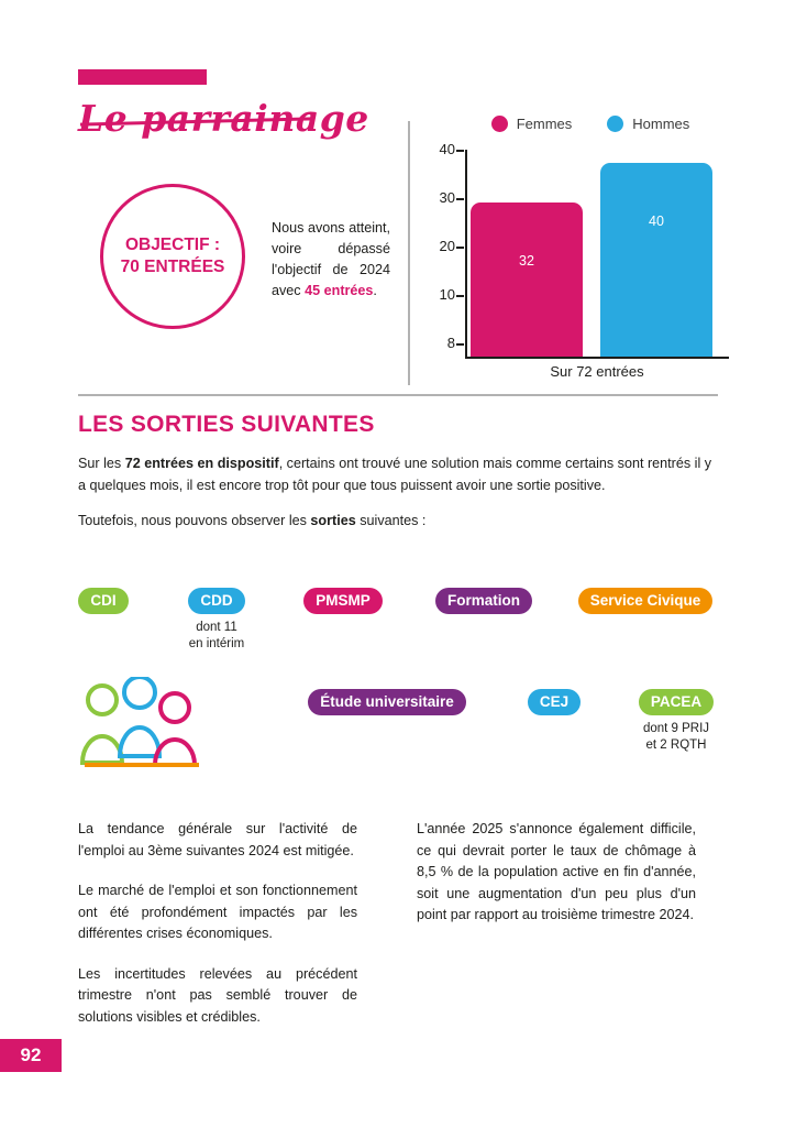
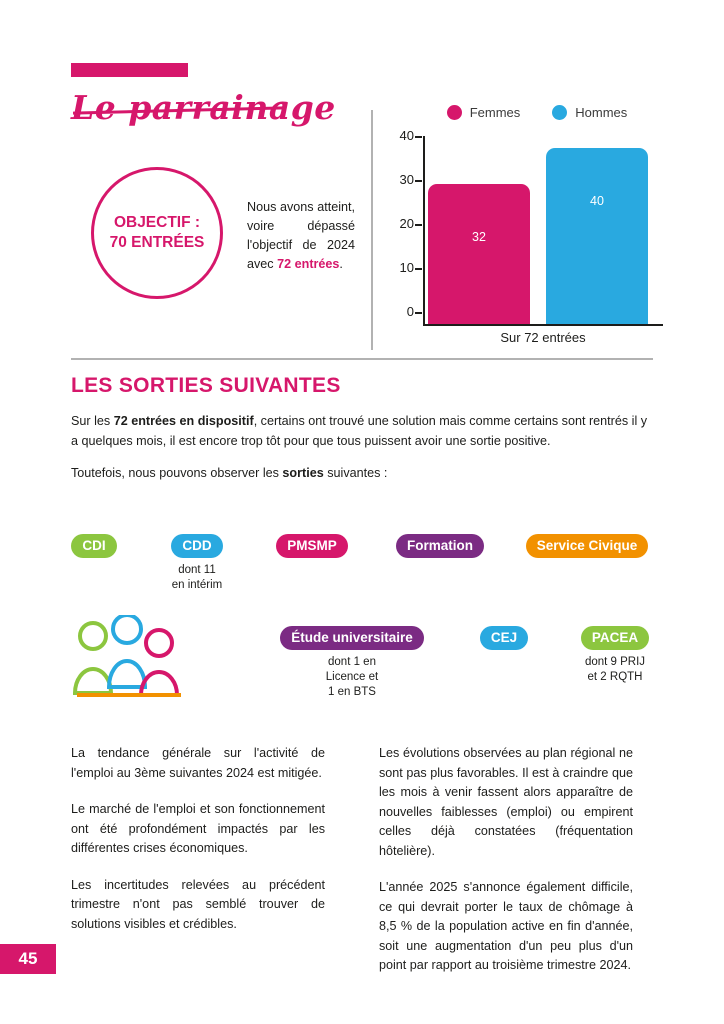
  OBJECTIF :
  70 ENTRÉES
- Nous avons atteint, voire dépassé l'objectif de 2024 avec 45 entrées.
+ Nous avons atteint, voire dépassé l'objectif de 2024 avec 72 entrées.
  Femmes
  Hommes
  40
  30
  20
  10
- 8
+ 0
  32
  40
  Sur 72 entrées
  LES SORTIES SUIVANTES
  Sur les 72 entrées en dispositif, certains ont trouvé une solution mais comme certains sont rentrés il y a quelques mois, il est encore trop tôt pour que tous puissent avoir une sortie positive.
  Toutefois, nous pouvons observer les sorties suivantes :
  CDI
  CDD
  dont 11
  en intérim
  PMSMP
  Formation
  Service Civique
  Étude universitaire
+ dont 1 en
+ Licence et
+ 1 en BTS
  CEJ
  PACEA
  dont 9 PRIJ
  et 2 RQTH
  La tendance générale sur l'activité de l'emploi au 3ème suivantes 2024 est mitigée.
  Le marché de l'emploi et son fonctionnement ont été profondément impactés par les différentes crises économiques.
  Les incertitudes relevées au précédent trimestre n'ont pas semblé trouver de solutions visibles et crédibles.
+ Les évolutions observées au plan régional ne sont pas plus favorables. Il est à craindre que les mois à venir fassent alors apparaître de nouvelles faiblesses (emploi) ou empirent celles déjà constatées (fréquentation hôtelière).
  L'année 2025 s'annonce également difficile, ce qui devrait porter le taux de chômage à 8,5 % de la population active en fin d'année, soit une augmentation d'un peu plus d'un point par rapport au troisième trimestre 2024.
- 92
+ 45
